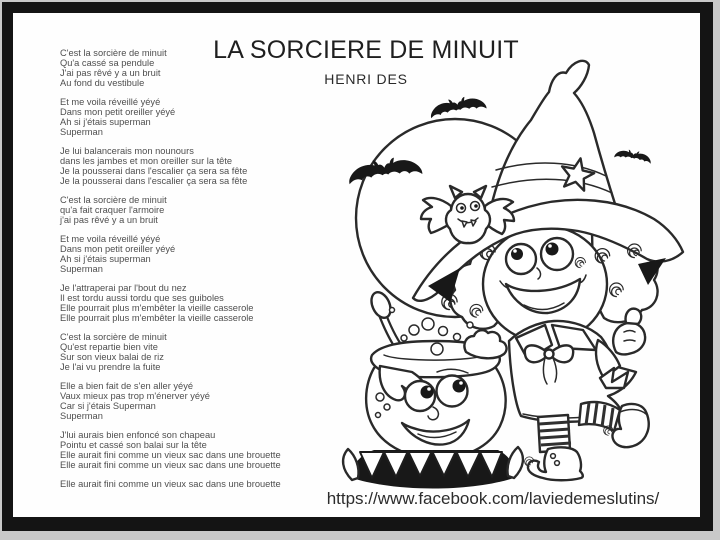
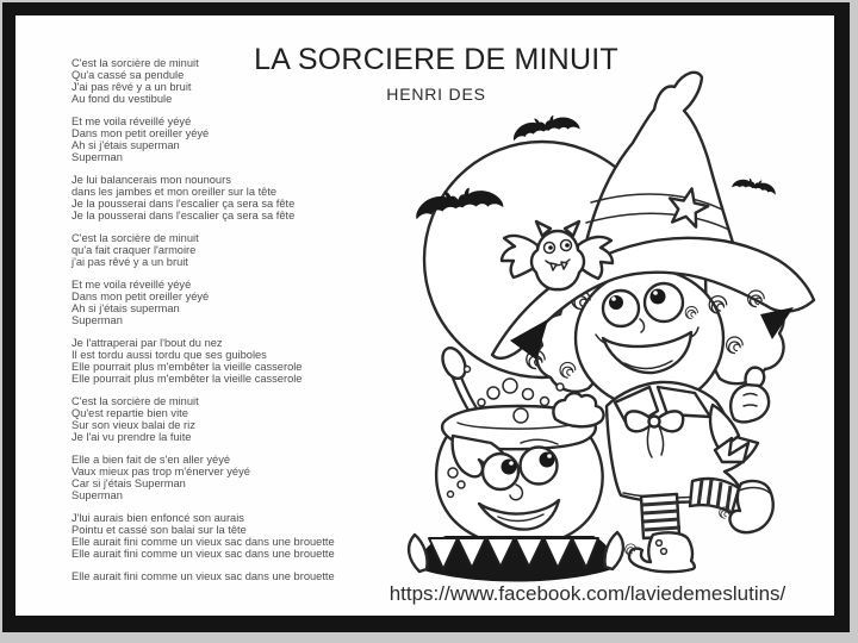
  LA SORCIERE DE MINUIT
  HENRI DES
  C'est la sorcière de minuit
  Qu'a cassé sa pendule
  J'ai pas rêvé y a un bruit
  Au fond du vestibule
  Et me voila réveillé yéyé
  Dans mon petit oreiller yéyé
  Ah si j'étais superman
  Superman
  Je lui balancerais mon nounours
  dans les jambes et mon oreiller sur la tête
  Je la pousserai dans l'escalier ça sera sa fête
  Je la pousserai dans l'escalier ça sera sa fête
  C'est la sorcière de minuit
  qu'a fait craquer l'armoire
  j'ai pas rêvé y a un bruit
  Et me voila réveillé yéyé
  Dans mon petit oreiller yéyé
  Ah si j'étais superman
  Superman
  Je l'attraperai par l'bout du nez
  Il est tordu aussi tordu que ses guiboles
  Elle pourrait plus m'embêter la vieille casserole
  Elle pourrait plus m'embêter la vieille casserole
  C'est la sorcière de minuit
  Qu'est repartie bien vite
  Sur son vieux balai de riz
  Je l'ai vu prendre la fuite
  Elle a bien fait de s'en aller yéyé
  Vaux mieux pas trop m'énerver yéyé
  Car si j'étais Superman
  Superman
- J'lui aurais bien enfoncé son chapeau
+ J'lui aurais bien enfoncé son aurais
  Pointu et cassé son balai sur la tête
  Elle aurait fini comme un vieux sac dans une brouette
  Elle aurait fini comme un vieux sac dans une brouette
  Elle aurait fini comme un vieux sac dans une brouette
  https://www.facebook.com/laviedemeslutins/
